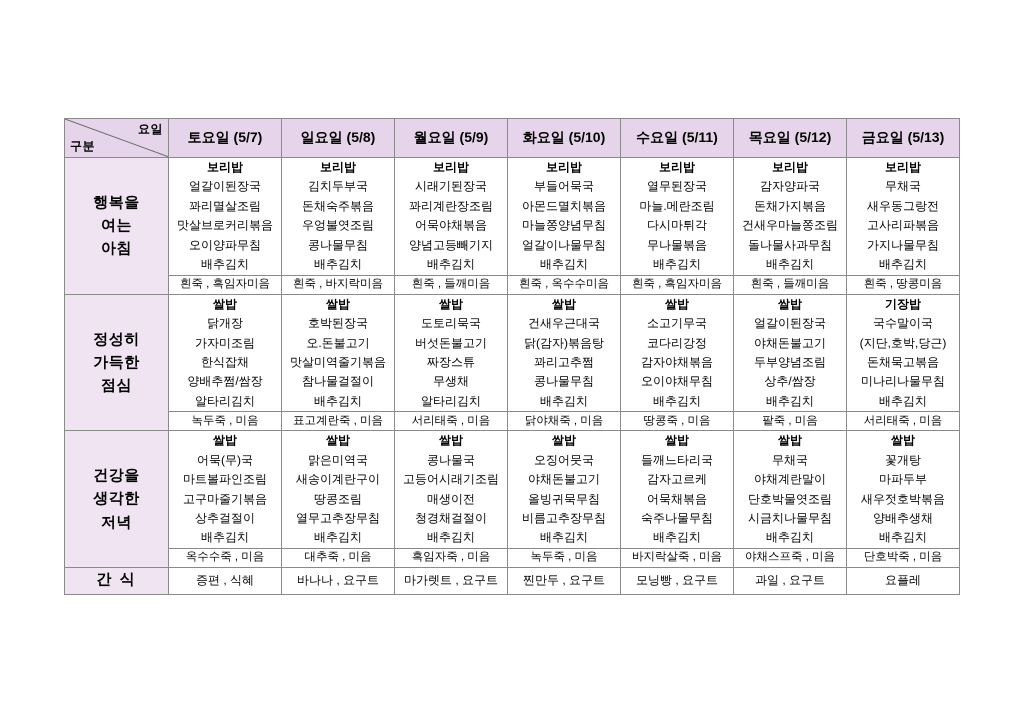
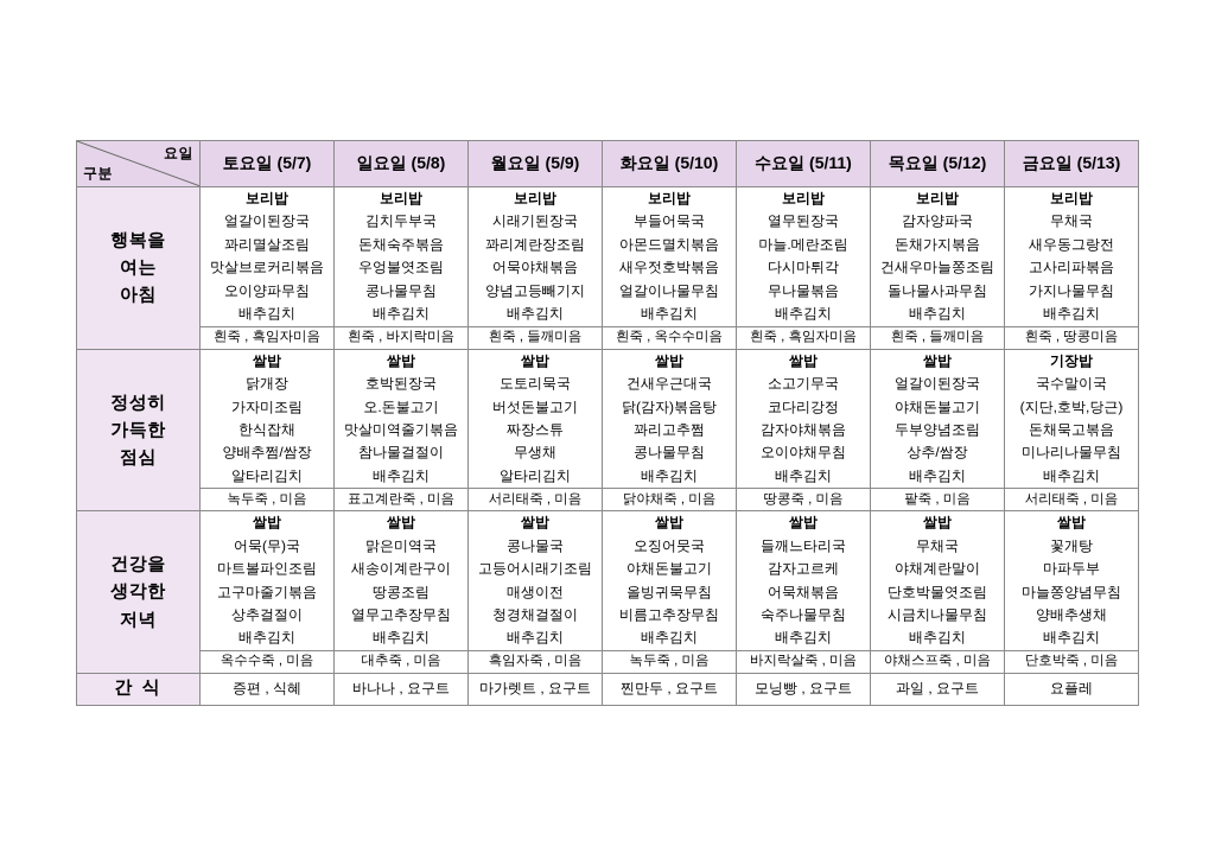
  요일구분	토요일 (5/7)	일요일 (5/8)	월요일 (5/9)	화요일 (5/10)	수요일 (5/11)	목요일 (5/12)	금요일 (5/13)
- 행복을여는아침	보리밥얼갈이된장국꽈리멸살조림맛살브로커리볶음오이양파무침배추김치	보리밥김치두부국돈채숙주볶음우엉불엿조림콩나물무침배추김치	보리밥시래기된장국꽈리계란장조림어묵야채볶음양념고등빼기지배추김치	보리밥부들어묵국아몬드멸치볶음마늘쫑양념무침얼갈이나물무침배추김치	보리밥열무된장국마늘.메란조림다시마튀각무나물볶음배추김치	보리밥감자양파국돈채가지볶음건새우마늘쫑조림돌나물사과무침배추김치	보리밥무채국새우동그랑전고사리파볶음가지나물무침배추김치
+ 행복을여는아침	보리밥얼갈이된장국꽈리멸살조림맛살브로커리볶음오이양파무침배추김치	보리밥김치두부국돈채숙주볶음우엉불엿조림콩나물무침배추김치	보리밥시래기된장국꽈리계란장조림어묵야채볶음양념고등빼기지배추김치	보리밥부들어묵국아몬드멸치볶음새우젓호박볶음얼갈이나물무침배추김치	보리밥열무된장국마늘.메란조림다시마튀각무나물볶음배추김치	보리밥감자양파국돈채가지볶음건새우마늘쫑조림돌나물사과무침배추김치	보리밥무채국새우동그랑전고사리파볶음가지나물무침배추김치
  흰죽 , 흑임자미음	흰죽 , 바지락미음	흰죽 , 들깨미음	흰죽 , 옥수수미음	흰죽 , 흑임자미음	흰죽 , 들깨미음	흰죽 , 땅콩미음
  정성히가득한점심	쌀밥닭개장가자미조림한식잡채양배추쩜/쌈장알타리김치	쌀밥호박된장국오.돈불고기맛살미역줄기볶음참나물걸절이배추김치	쌀밥도토리묵국버섯돈불고기짜장스튜무생채알타리김치	쌀밥건새우근대국닭(감자)볶음탕꽈리고추쩜콩나물무침배추김치	쌀밥소고기무국코다리강정감자야채볶음오이야채무침배추김치	쌀밥얼갈이된장국야채돈불고기두부양념조림상추/쌈장배추김치	기장밥국수말이국(지단,호박,당근)돈채묵고볶음미나리나물무침배추김치
  녹두죽 , 미음	표고계란죽 , 미음	서리태죽 , 미음	닭야채죽 , 미음	땅콩죽 , 미음	팥죽 , 미음	서리태죽 , 미음
- 건강을생각한저녁	쌀밥어묵(무)국마트볼파인조림고구마줄기볶음상추걸절이배추김치	쌀밥맑은미역국새송이계란구이땅콩조림열무고추장무침배추김치	쌀밥콩나물국고등어시래기조림매생이전청경채걸절이배추김치	쌀밥오징어뭇국야채돈불고기올빙귀묵무침비름고추장무침배추김치	쌀밥들깨느타리국감자고르케어묵채볶음숙주나물무침배추김치	쌀밥무채국야채계란말이단호박물엿조림시금치나물무침배추김치	쌀밥꽃개탕마파두부새우젓호박볶음양배추생채배추김치
+ 건강을생각한저녁	쌀밥어묵(무)국마트볼파인조림고구마줄기볶음상추걸절이배추김치	쌀밥맑은미역국새송이계란구이땅콩조림열무고추장무침배추김치	쌀밥콩나물국고등어시래기조림매생이전청경채걸절이배추김치	쌀밥오징어뭇국야채돈불고기올빙귀묵무침비름고추장무침배추김치	쌀밥들깨느타리국감자고르케어묵채볶음숙주나물무침배추김치	쌀밥무채국야채계란말이단호박물엿조림시금치나물무침배추김치	쌀밥꽃개탕마파두부마늘쫑양념무침양배추생채배추김치
  옥수수죽 , 미음	대추죽 , 미음	흑임자죽 , 미음	녹두죽 , 미음	바지락살죽 , 미음	야채스프죽 , 미음	단호박죽 , 미음
  간 식	증편 , 식혜	바나나 , 요구트	마가렛트 , 요구트	찐만두 , 요구트	모닝빵 , 요구트	과일 , 요구트	요플레
